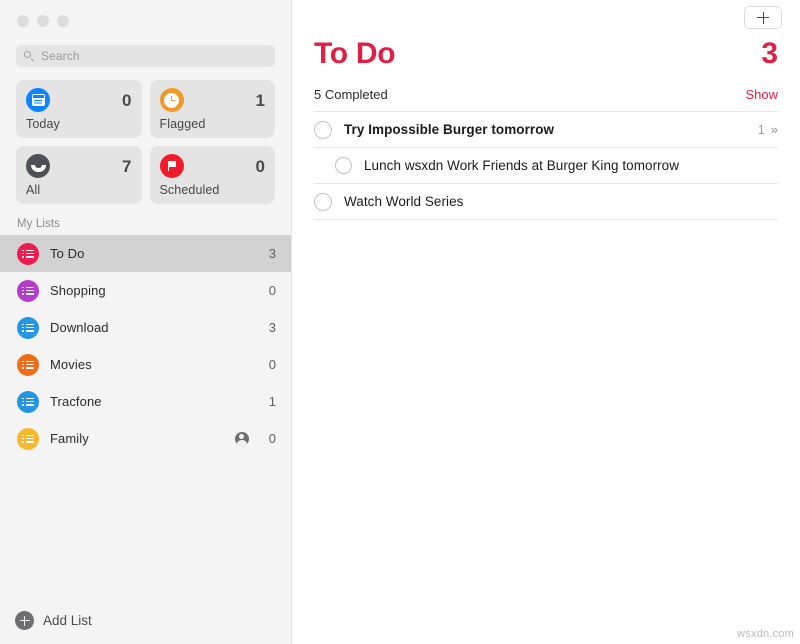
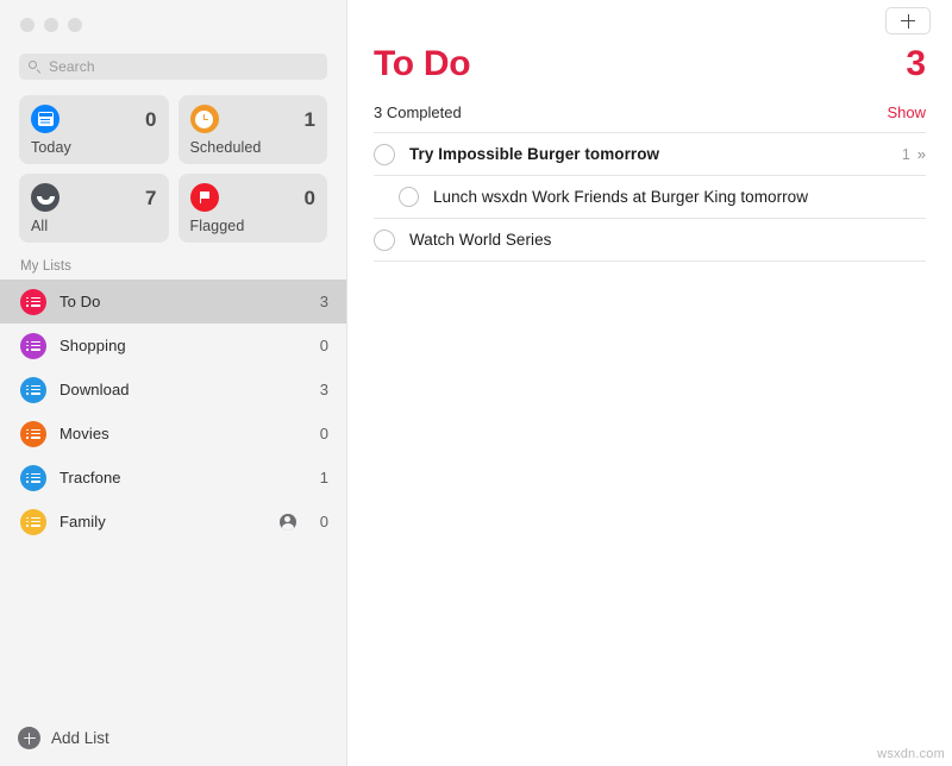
  Search
  0
  Today
  1
- Flagged
+ Scheduled
  7
  All
  0
- Scheduled
+ Flagged
  My Lists
  To Do
  3
  Shopping
  0
  Download
  3
  Movies
  0
  Tracfone
  1
  Family
  0
  Add List
  To Do
  3
- 5 Completed
+ 3 Completed
  Show
  Try Impossible Burger tomorrow
  1
  »
  Lunch wsxdn Work Friends at Burger King tomorrow
  Watch World Series
  wsxdn.com
